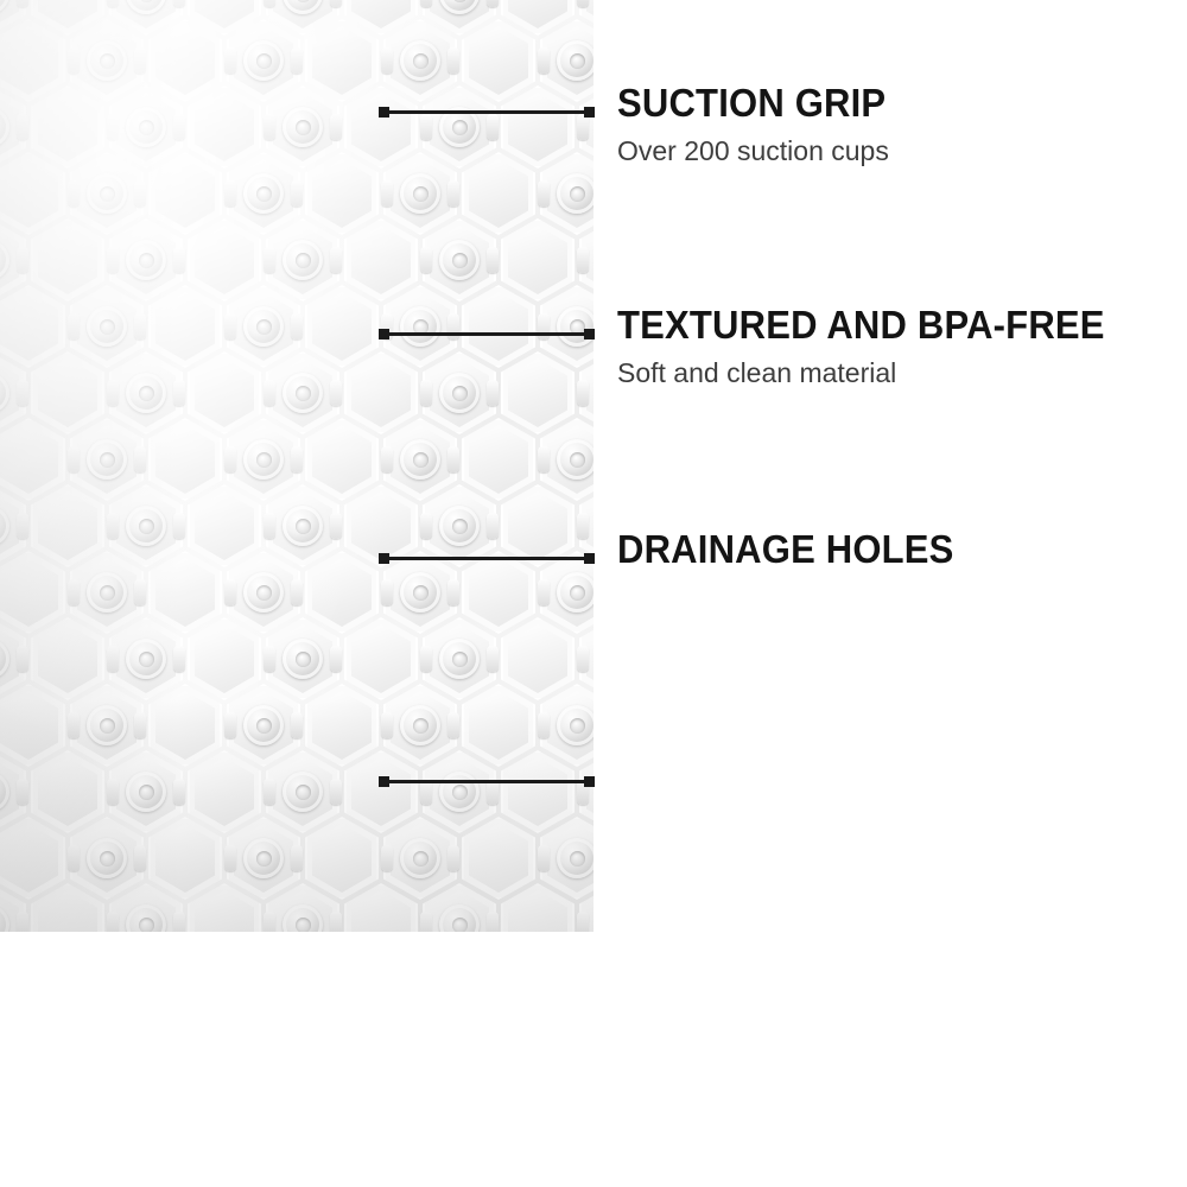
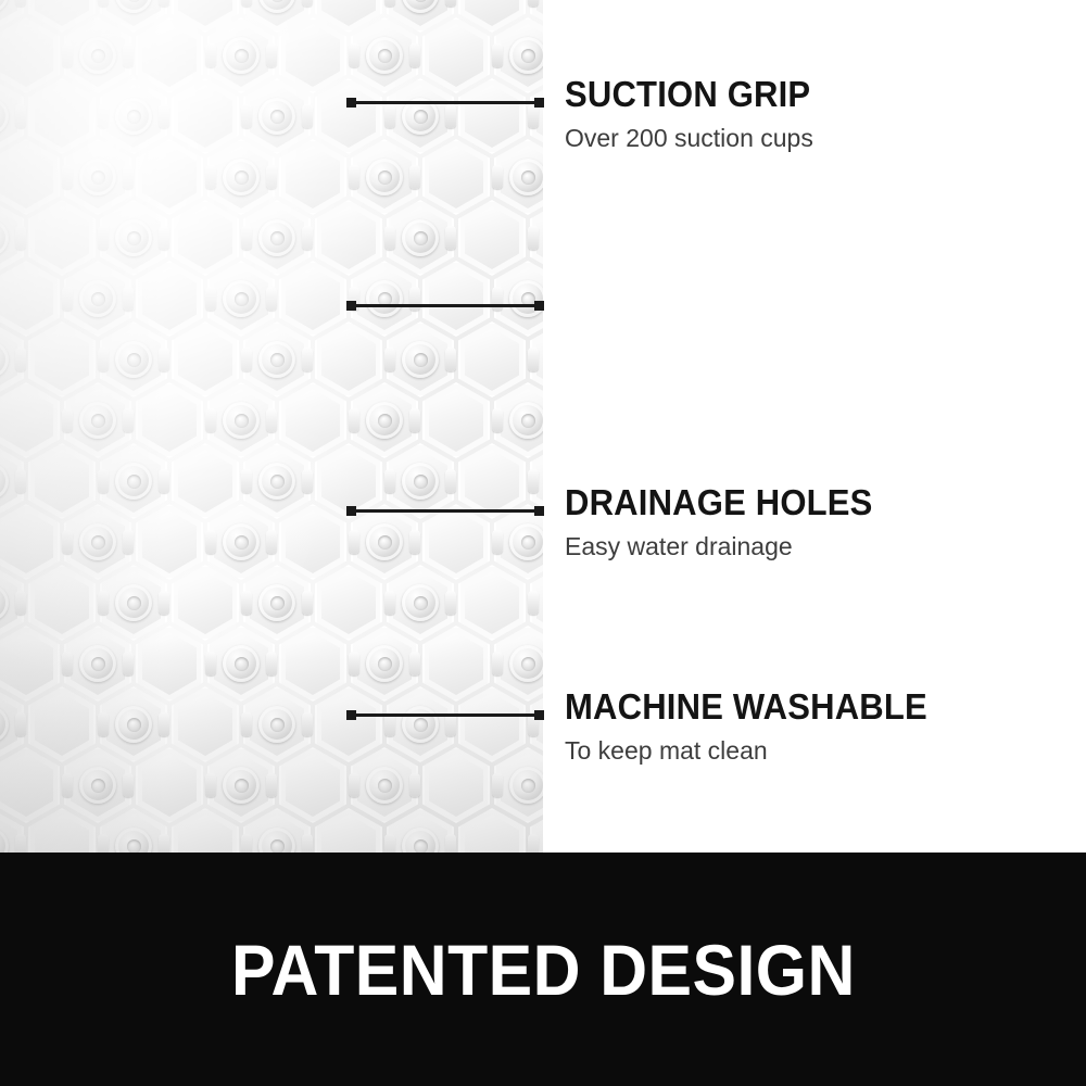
  SUCTION GRIP
  Over 200 suction cups
- TEXTURED AND BPA-FREE
- Soft and clean material
  DRAINAGE HOLES
+ Easy water drainage
+ MACHINE WASHABLE
+ To keep mat clean
+ PATENTED DESIGN
